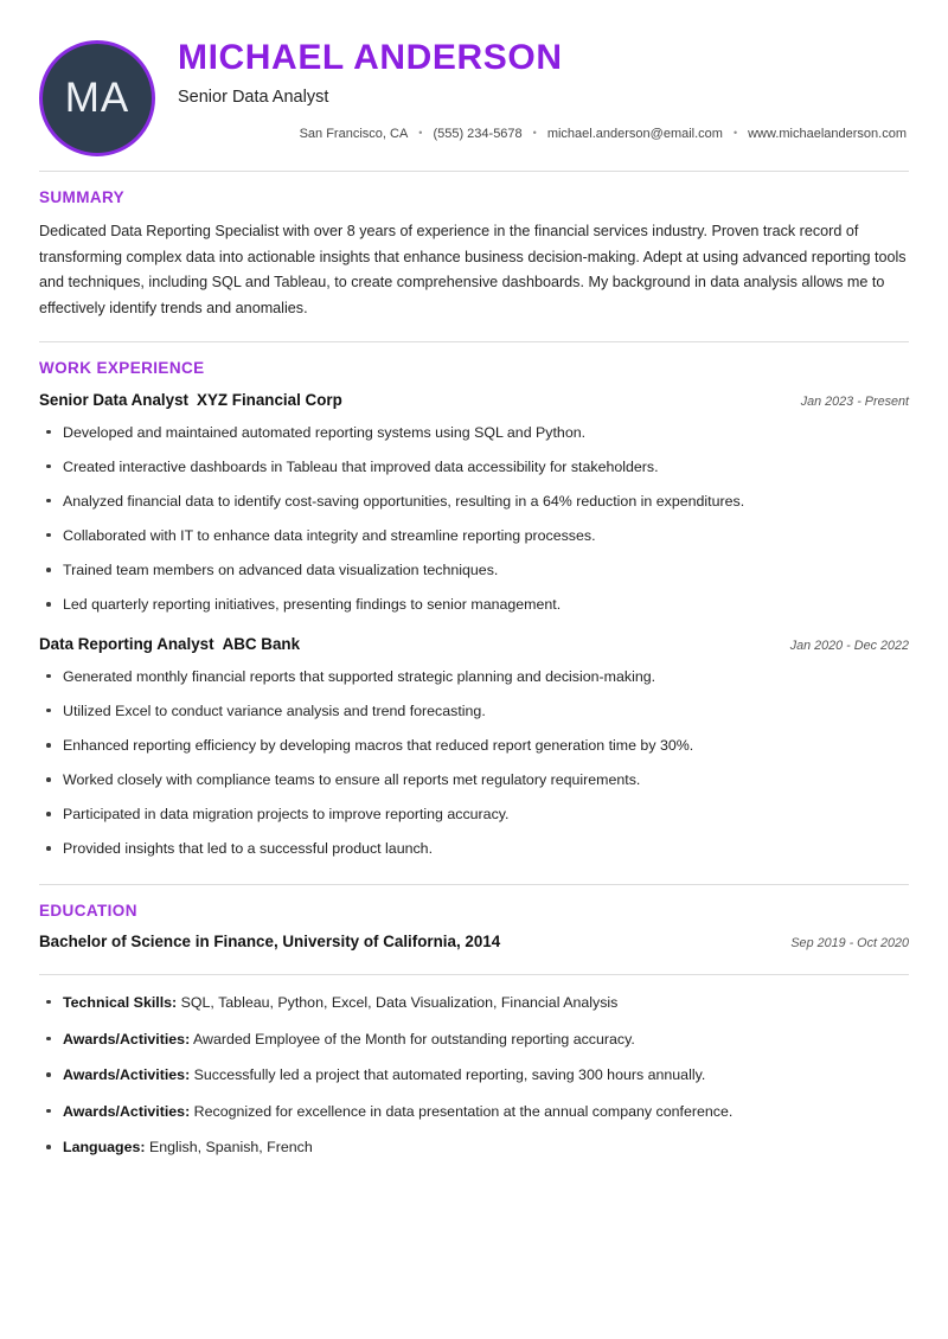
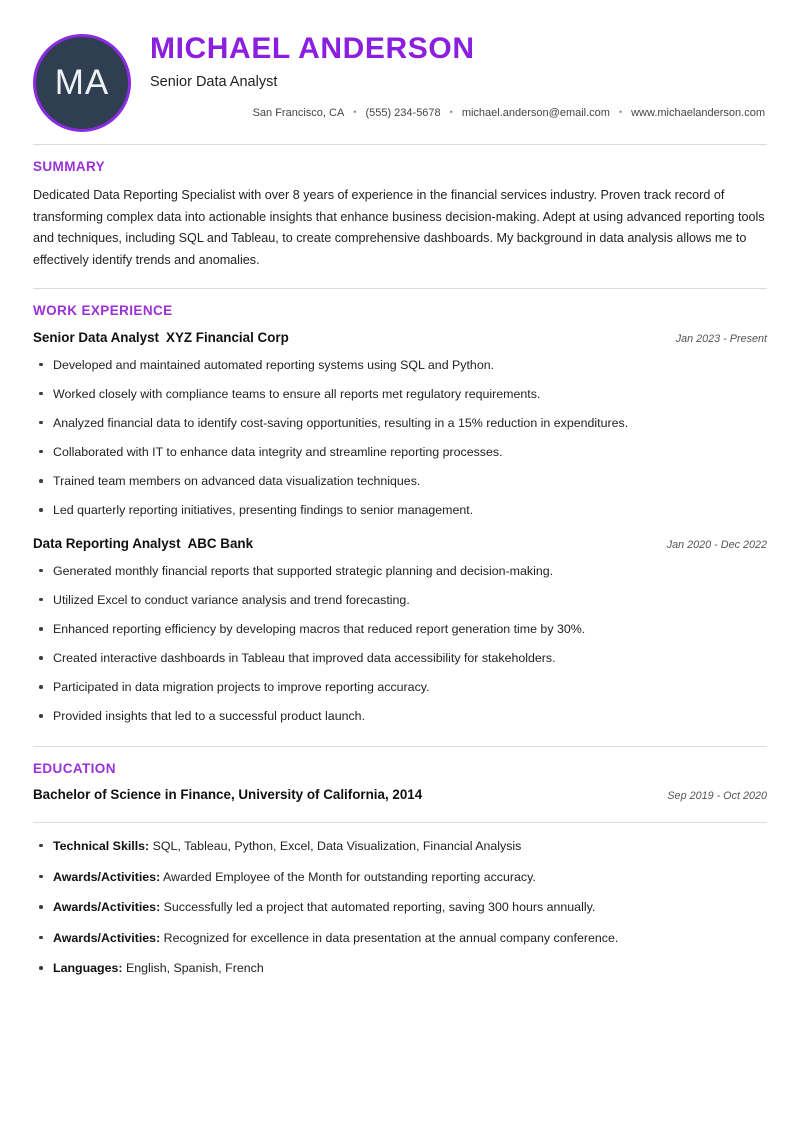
  MA
  MICHAEL ANDERSON
  Senior Data Analyst
  San Francisco, CA
  •
  (555) 234-5678
  •
  michael.anderson@email.com
  •
  www.michaelanderson.com
  SUMMARY
  Dedicated Data Reporting Specialist with over 8 years of experience in the financial services industry. Proven track record of transforming complex data into actionable insights that enhance business decision-making. Adept at using advanced reporting tools and techniques, including SQL and Tableau, to create comprehensive dashboards. My background in data analysis allows me to effectively identify trends and anomalies.
  WORK EXPERIENCE
  Senior Data Analyst XYZ Financial Corp
  Jan 2023 - Present
  Developed and maintained automated reporting systems using SQL and Python.
- Created interactive dashboards in Tableau that improved data accessibility for stakeholders.
+ Worked closely with compliance teams to ensure all reports met regulatory requirements.
- Analyzed financial data to identify cost-saving opportunities, resulting in a 64% reduction in expenditures.
+ Analyzed financial data to identify cost-saving opportunities, resulting in a 15% reduction in expenditures.
  Collaborated with IT to enhance data integrity and streamline reporting processes.
  Trained team members on advanced data visualization techniques.
  Led quarterly reporting initiatives, presenting findings to senior management.
  Data Reporting Analyst ABC Bank
  Jan 2020 - Dec 2022
  Generated monthly financial reports that supported strategic planning and decision-making.
  Utilized Excel to conduct variance analysis and trend forecasting.
  Enhanced reporting efficiency by developing macros that reduced report generation time by 30%.
- Worked closely with compliance teams to ensure all reports met regulatory requirements.
+ Created interactive dashboards in Tableau that improved data accessibility for stakeholders.
  Participated in data migration projects to improve reporting accuracy.
  Provided insights that led to a successful product launch.
  EDUCATION
  Bachelor of Science in Finance, University of California, 2014
  Sep 2019 - Oct 2020
  Technical Skills: SQL, Tableau, Python, Excel, Data Visualization, Financial Analysis
  Awards/Activities: Awarded Employee of the Month for outstanding reporting accuracy.
  Awards/Activities: Successfully led a project that automated reporting, saving 300 hours annually.
  Awards/Activities: Recognized for excellence in data presentation at the annual company conference.
  Languages: English, Spanish, French
